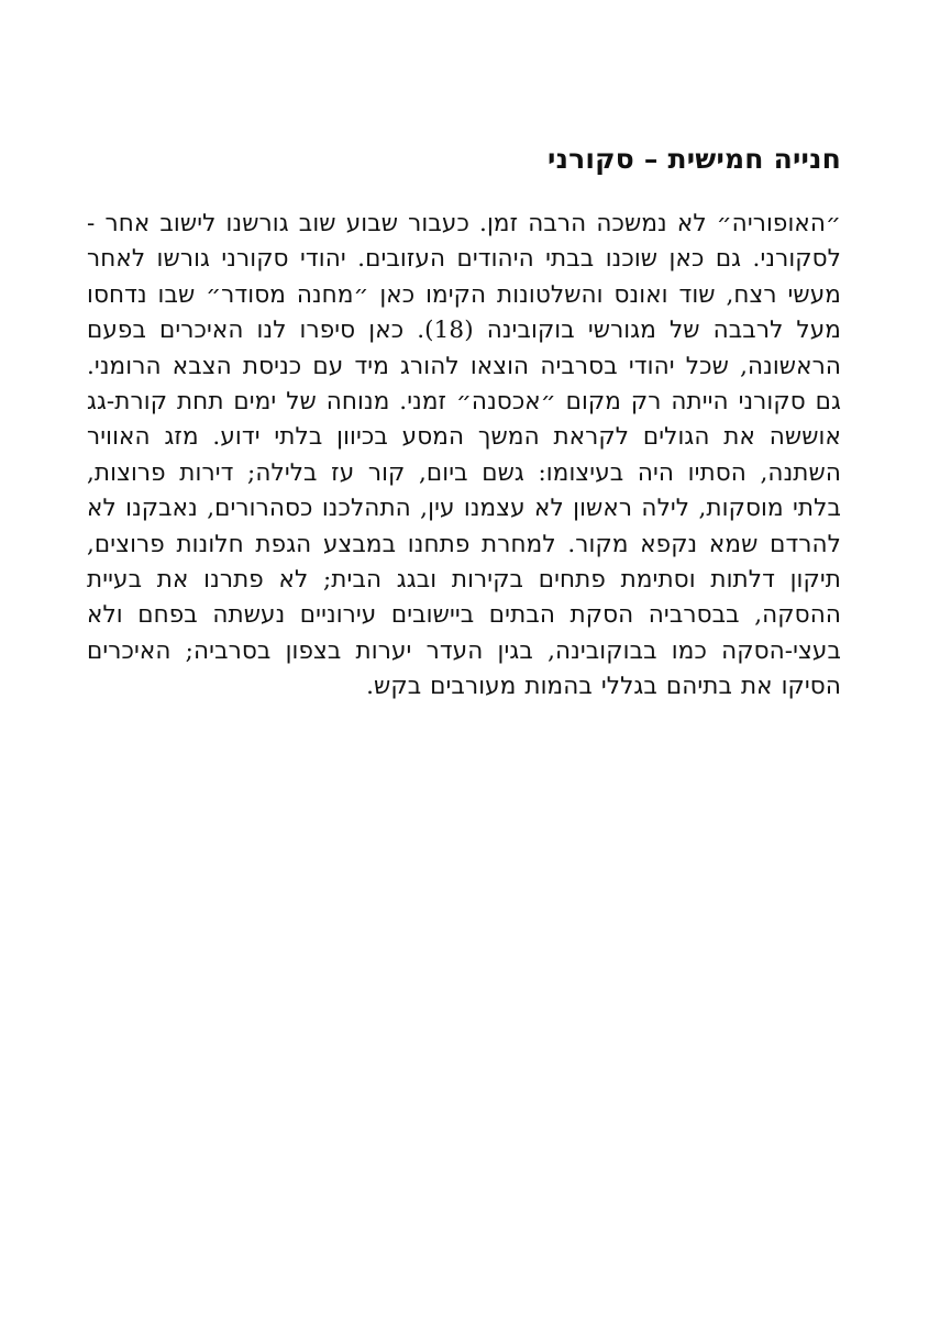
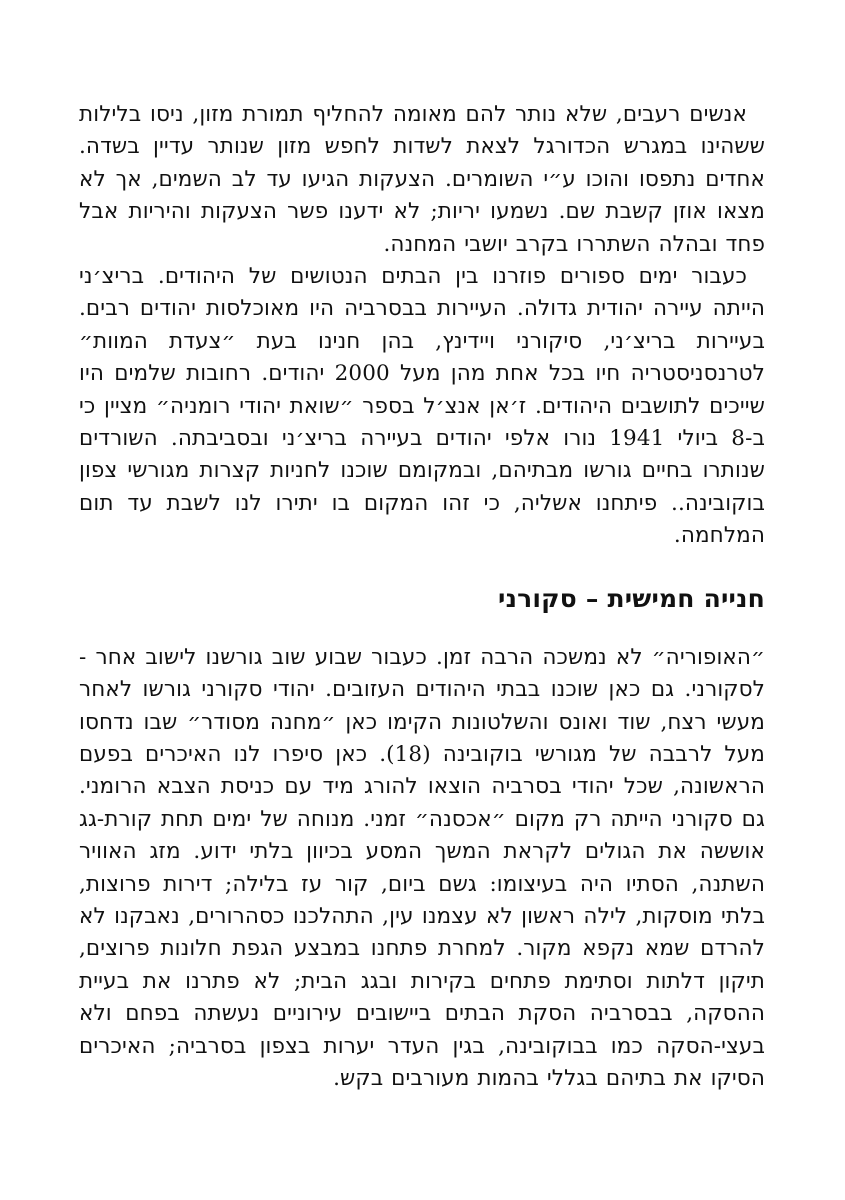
+ אנשים רעבים, שלא נותר להם מאומה להחליף תמורת מזון, ניסו בלילות ששהינו במגרש הכדורגל לצאת לשדות לחפש מזון שנותר עדיין בשדה. אחדים נתפסו והוכו ע״י השומרים. הצעקות הגיעו עד לב השמים, אך לא מצאו אוזן קשבת שם. נשמעו יריות; לא ידענו פשר הצעקות והיריות אבל פחד ובהלה השתררו בקרב יושבי המחנה.
+ כעבור ימים ספורים פוזרנו בין הבתים הנטושים של היהודים. בריצ׳ני הייתה עיירה יהודית גדולה. העיירות בבסרביה היו מאוכלסות יהודים רבים. בעיירות בריצ׳ני, סיקורני ויידינץ, בהן חנינו בעת ״צעדת המוות״ לטרנסניסטריה חיו בכל אחת מהן מעל 2000 יהודים. רחובות שלמים היו שייכים לתושבים היהודים. ז׳אן אנצ׳ל בספר ״שואת יהודי רומניה״ מציין כי ב-8 ביולי 1941 נורו אלפי יהודים בעיירה בריצ׳ני ובסביבתה. השורדים שנותרו בחיים גורשו מבתיהם, ובמקומם שוכנו לחניות קצרות מגורשי צפון בוקובינה.. פיתחנו אשליה, כי זהו המקום בו יתירו לנו לשבת עד תום המלחמה.
  חנייה חמישית – סקורני
  ״האופוריה״ לא נמשכה הרבה זמן. כעבור שבוע שוב גורשנו לישוב אחר - לסקורני. גם כאן שוכנו בבתי היהודים העזובים. יהודי סקורני גורשו לאחר מעשי רצח, שוד ואונס והשלטונות הקימו כאן ״מחנה מסודר״ שבו נדחסו מעל לרבבה של מגורשי בוקובינה (18). כאן סיפרו לנו האיכרים בפעם הראשונה, שכל יהודי בסרביה הוצאו להורג מיד עם כניסת הצבא הרומני. גם סקורני הייתה רק מקום ״אכסנה״ זמני. מנוחה של ימים תחת קורת-גג אוששה את הגולים לקראת המשך המסע בכיוון בלתי ידוע. מזג האוויר השתנה, הסתיו היה בעיצומו: גשם ביום, קור עז בלילה; דירות פרוצות, בלתי מוסקות, לילה ראשון לא עצמנו עין, התהלכנו כסהרורים, נאבקנו לא להרדם שמא נקפא מקור. למחרת פתחנו במבצע הגפת חלונות פרוצים, תיקון דלתות וסתימת פתחים בקירות ובגג הבית; לא פתרנו את בעיית ההסקה, בבסרביה הסקת הבתים ביישובים עירוניים נעשתה בפחם ולא בעצי-הסקה כמו בבוקובינה, בגין העדר יערות בצפון בסרביה; האיכרים הסיקו את בתיהם בגללי בהמות מעורבים בקש.
